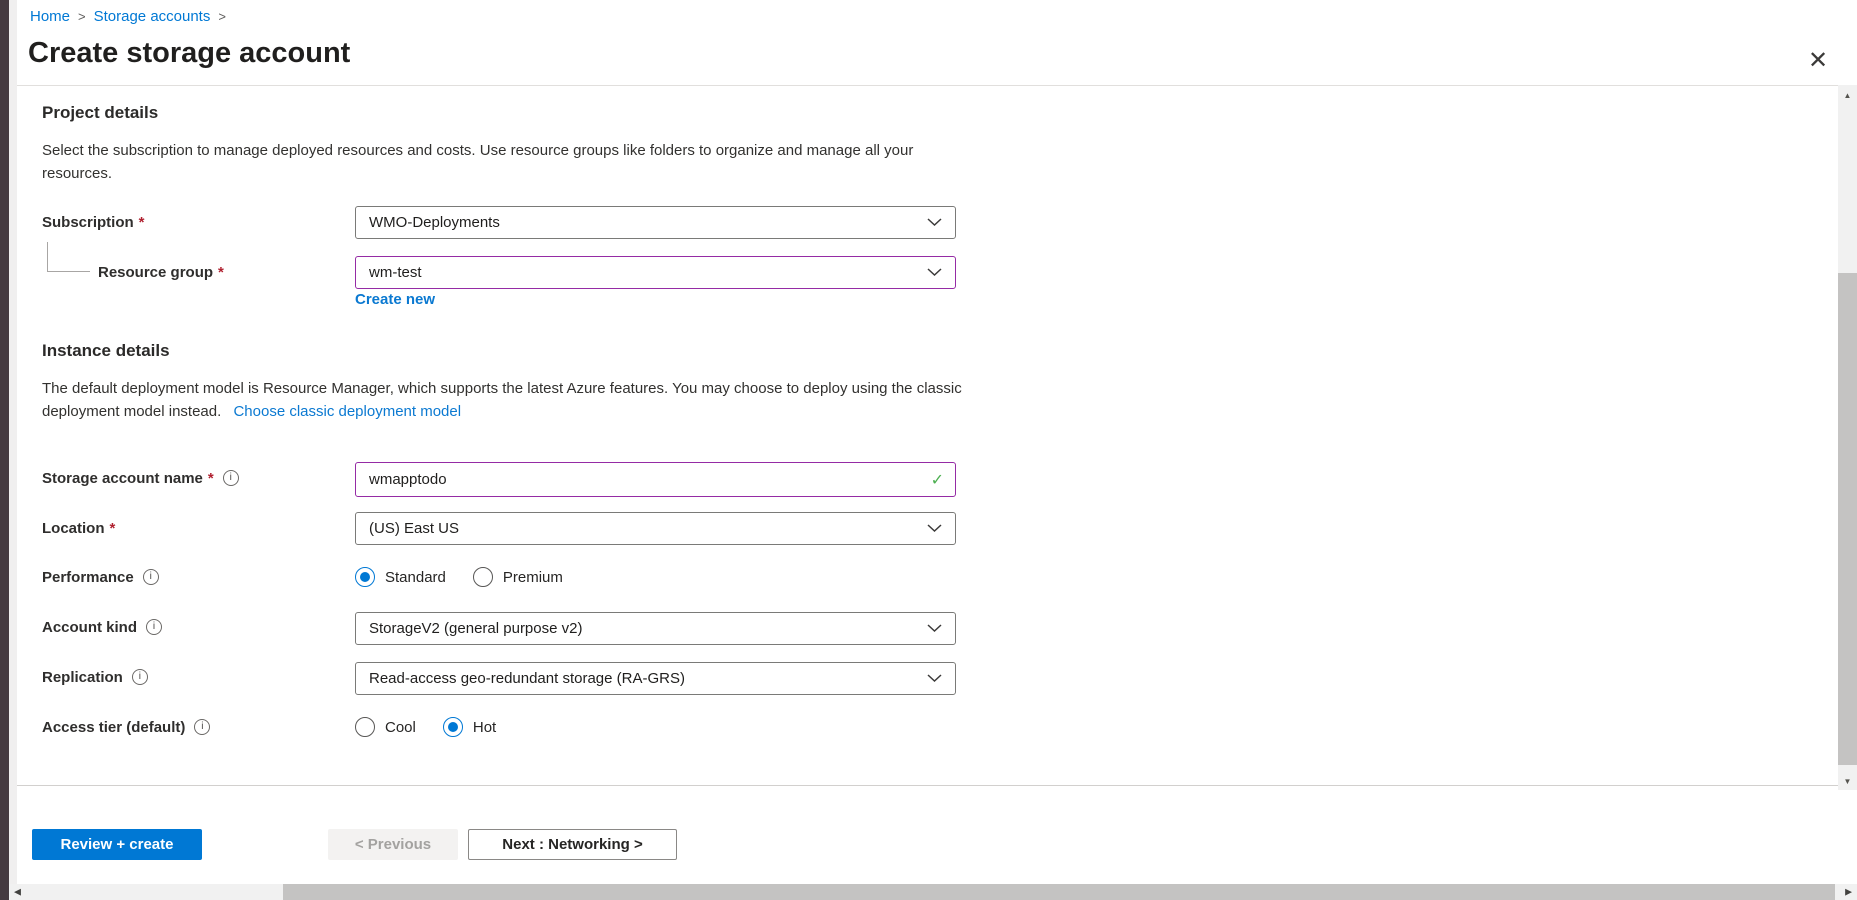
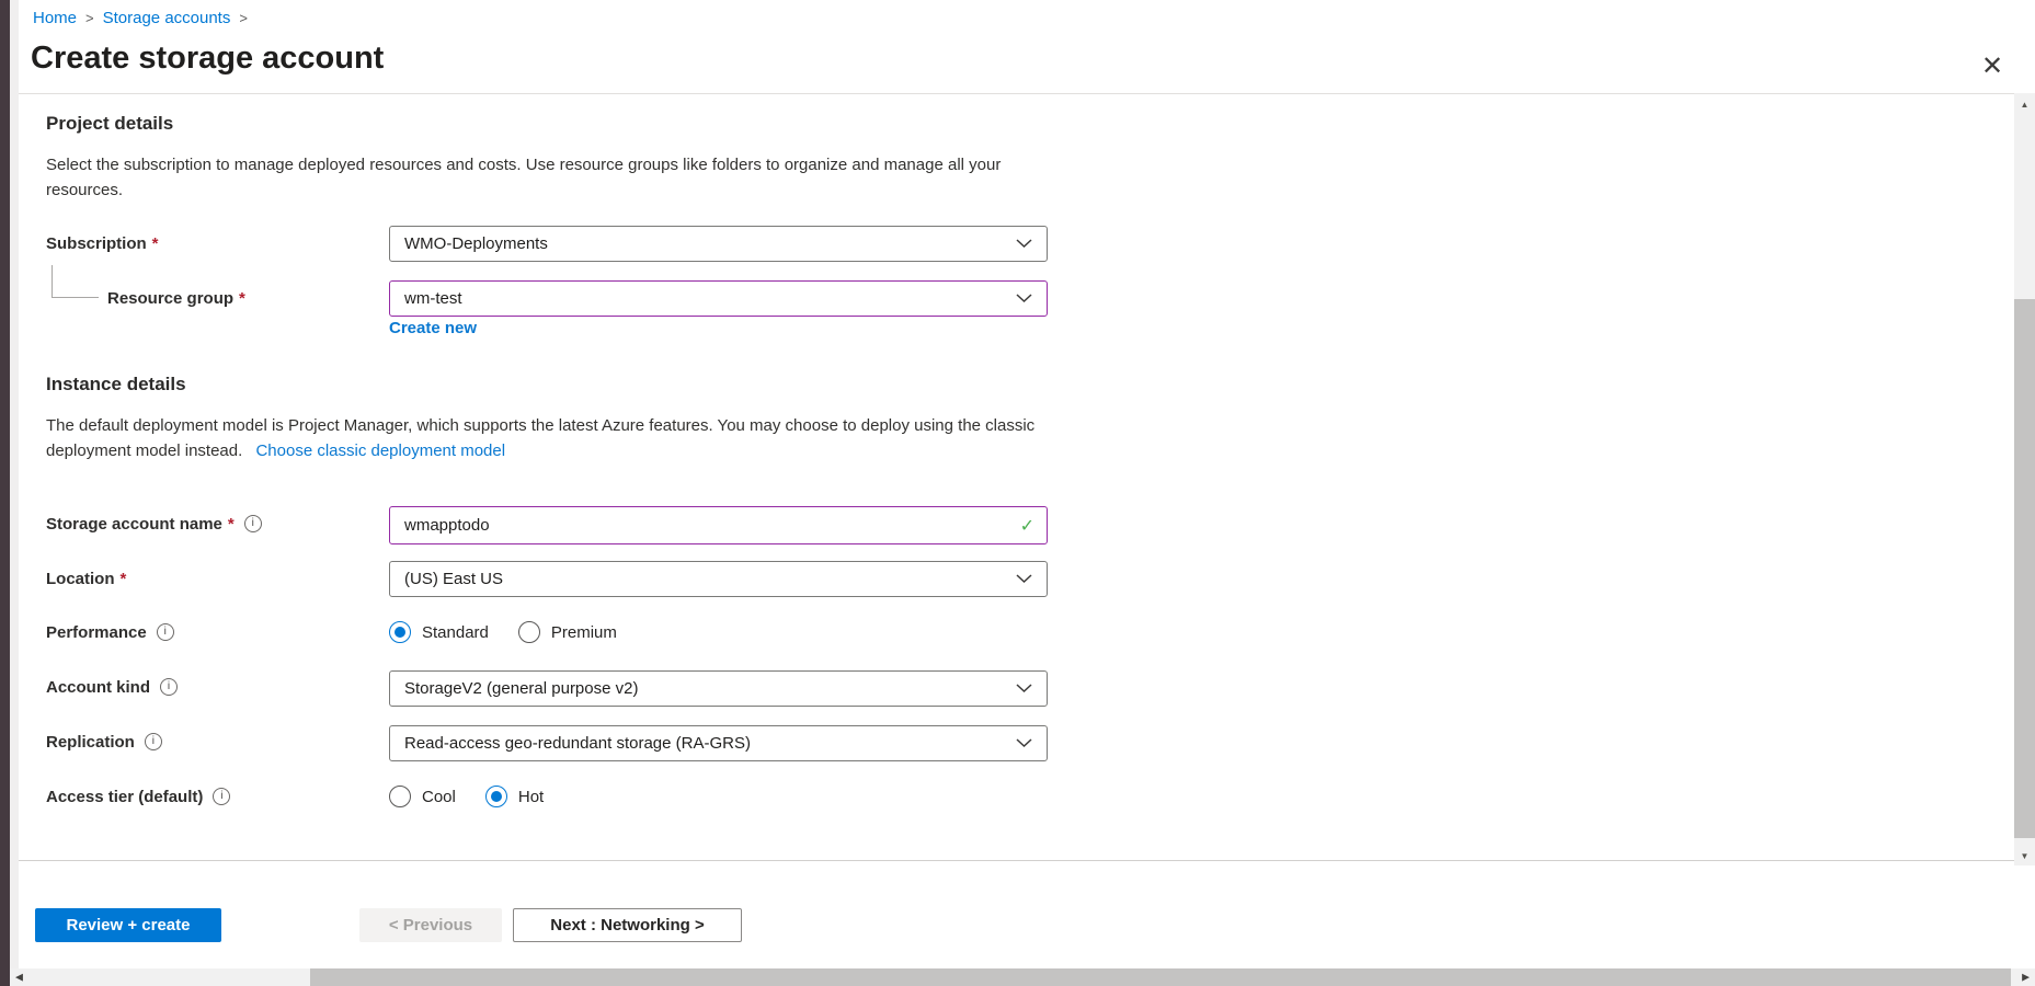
  Home
  >
  Storage accounts
  >
  Create storage account
  ✕
  Project details
  Select the subscription to manage deployed resources and costs. Use resource groups like folders to organize and manage all your resources.
  Subscription
  *
  WMO-Deployments
  Resource group
  *
  wm-test
  Create new
  Instance details
- The default deployment model is Resource Manager, which supports the latest Azure features. You may choose to deploy using the classic deployment model instead. Choose classic deployment model
+ The default deployment model is Project Manager, which supports the latest Azure features. You may choose to deploy using the classic deployment model instead. Choose classic deployment model
  Storage account name
  *
  i
  wmapptodo
  ✓
  Location
  *
  (US) East US
  Performance
  i
  Standard
  Premium
  Account kind
  i
  StorageV2 (general purpose v2)
  Replication
  i
  Read-access geo-redundant storage (RA-GRS)
  Access tier (default)
  i
  Cool
  Hot
  Review + create
  < Previous
  Next : Networking >
  ▲
  ▼
  ◀
  ▶
